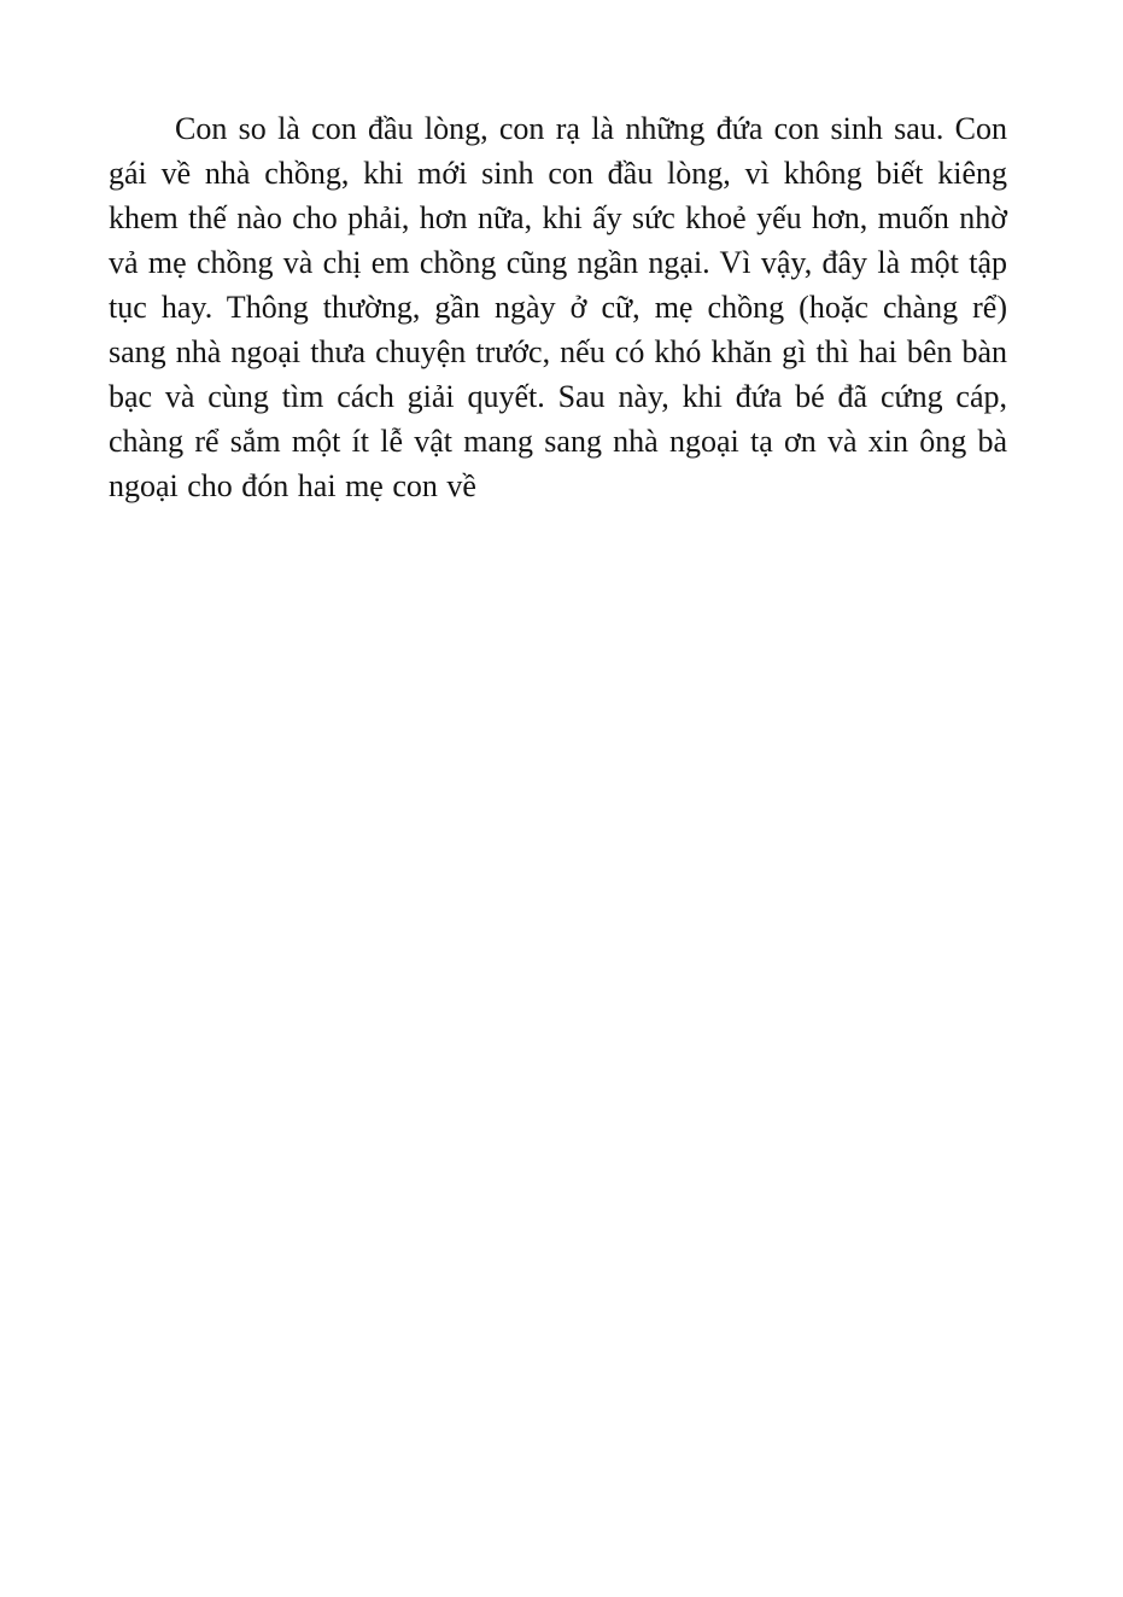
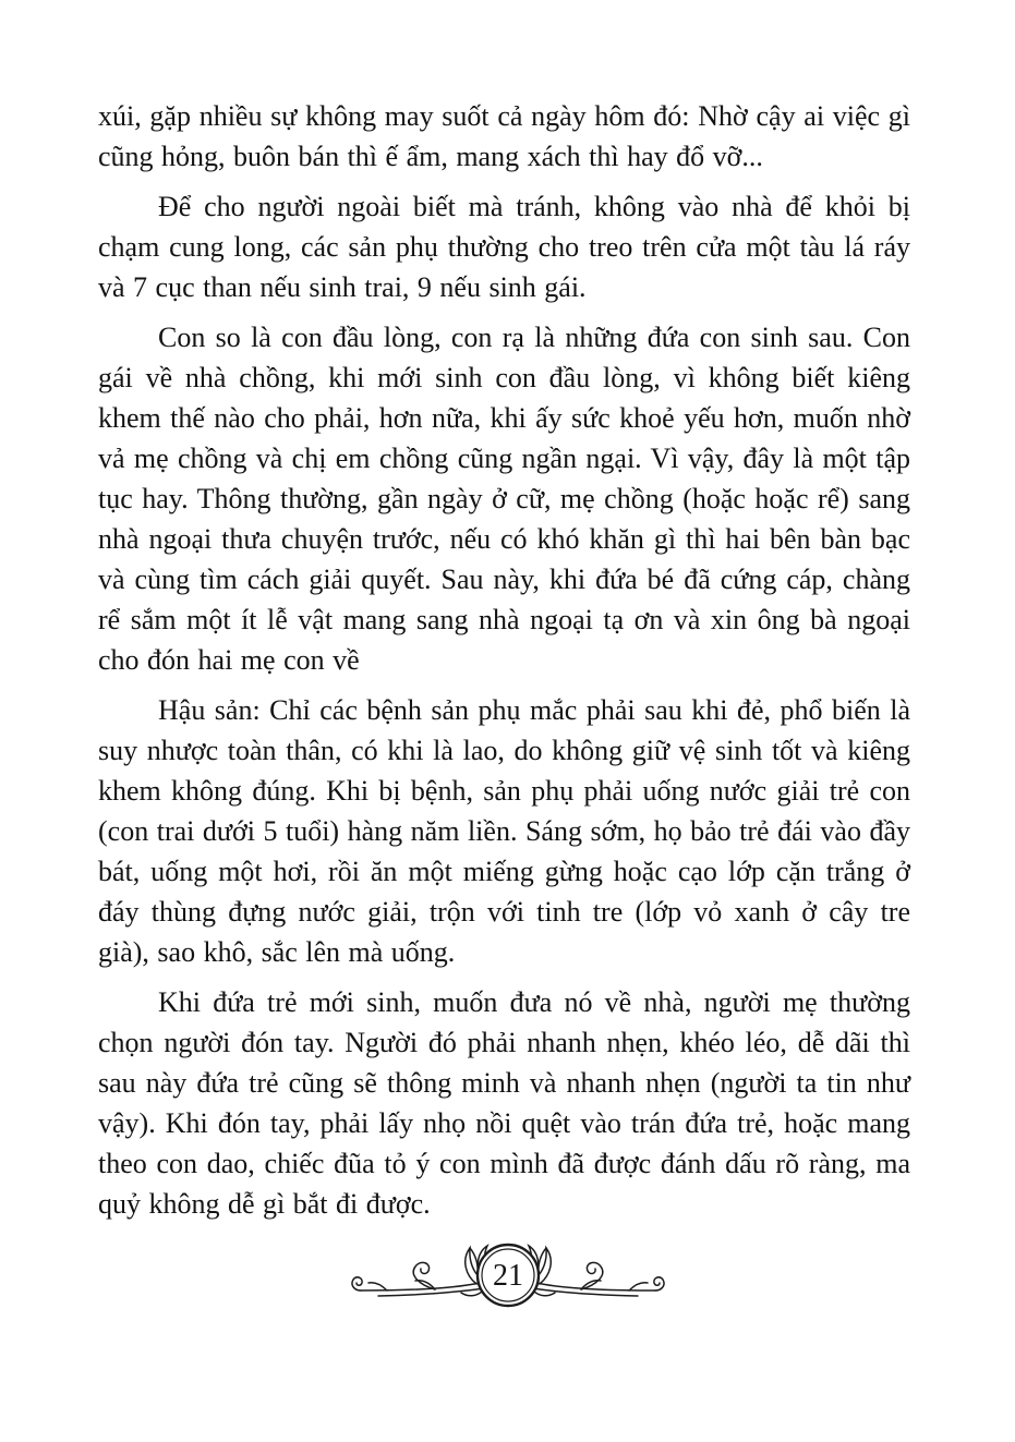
+ xúi, gặp nhiều sự không may suốt cả ngày hôm đó: Nhờ cậy ai việc gì cũng hỏng, buôn bán thì ế ẩm, mang xách thì hay đổ vỡ...
+ Để cho người ngoài biết mà tránh, không vào nhà để khỏi bị chạm cung long, các sản phụ thường cho treo trên cửa một tàu lá ráy và 7 cục than nếu sinh trai, 9 nếu sinh gái.
- Con so là con đầu lòng, con rạ là những đứa con sinh sau. Con gái về nhà chồng, khi mới sinh con đầu lòng, vì không biết kiêng khem thế nào cho phải, hơn nữa, khi ấy sức khoẻ yếu hơn, muốn nhờ vả mẹ chồng và chị em chồng cũng ngần ngại. Vì vậy, đây là một tập tục hay. Thông thường, gần ngày ở cữ, mẹ chồng (hoặc chàng rể) sang nhà ngoại thưa chuyện trước, nếu có khó khăn gì thì hai bên bàn bạc và cùng tìm cách giải quyết. Sau này, khi đứa bé đã cứng cáp, chàng rể sắm một ít lễ vật mang sang nhà ngoại tạ ơn và xin ông bà ngoại cho đón hai mẹ con về
+ Con so là con đầu lòng, con rạ là những đứa con sinh sau. Con gái về nhà chồng, khi mới sinh con đầu lòng, vì không biết kiêng khem thế nào cho phải, hơn nữa, khi ấy sức khoẻ yếu hơn, muốn nhờ vả mẹ chồng và chị em chồng cũng ngần ngại. Vì vậy, đây là một tập tục hay. Thông thường, gần ngày ở cữ, mẹ chồng (hoặc hoặc rể) sang nhà ngoại thưa chuyện trước, nếu có khó khăn gì thì hai bên bàn bạc và cùng tìm cách giải quyết. Sau này, khi đứa bé đã cứng cáp, chàng rể sắm một ít lễ vật mang sang nhà ngoại tạ ơn và xin ông bà ngoại cho đón hai mẹ con về
+ Hậu sản: Chỉ các bệnh sản phụ mắc phải sau khi đẻ, phổ biến là suy nhược toàn thân, có khi là lao, do không giữ vệ sinh tốt và kiêng khem không đúng. Khi bị bệnh, sản phụ phải uống nước giải trẻ con (con trai dưới 5 tuổi) hàng năm liền. Sáng sớm, họ bảo trẻ đái vào đầy bát, uống một hơi, rồi ăn một miếng gừng hoặc cạo lớp cặn trắng ở đáy thùng đựng nước giải, trộn với tinh tre (lớp vỏ xanh ở cây tre già), sao khô, sắc lên mà uống.
+ Khi đứa trẻ mới sinh, muốn đưa nó về nhà, người mẹ thường chọn người đón tay. Người đó phải nhanh nhẹn, khéo léo, dễ dãi thì sau này đứa trẻ cũng sẽ thông minh và nhanh nhẹn (người ta tin như vậy). Khi đón tay, phải lấy nhọ nồi quệt vào trán đứa trẻ, hoặc mang theo con dao, chiếc đũa tỏ ý con mình đã được đánh dấu rõ ràng, ma quỷ không dễ gì bắt đi được.
+ 21
